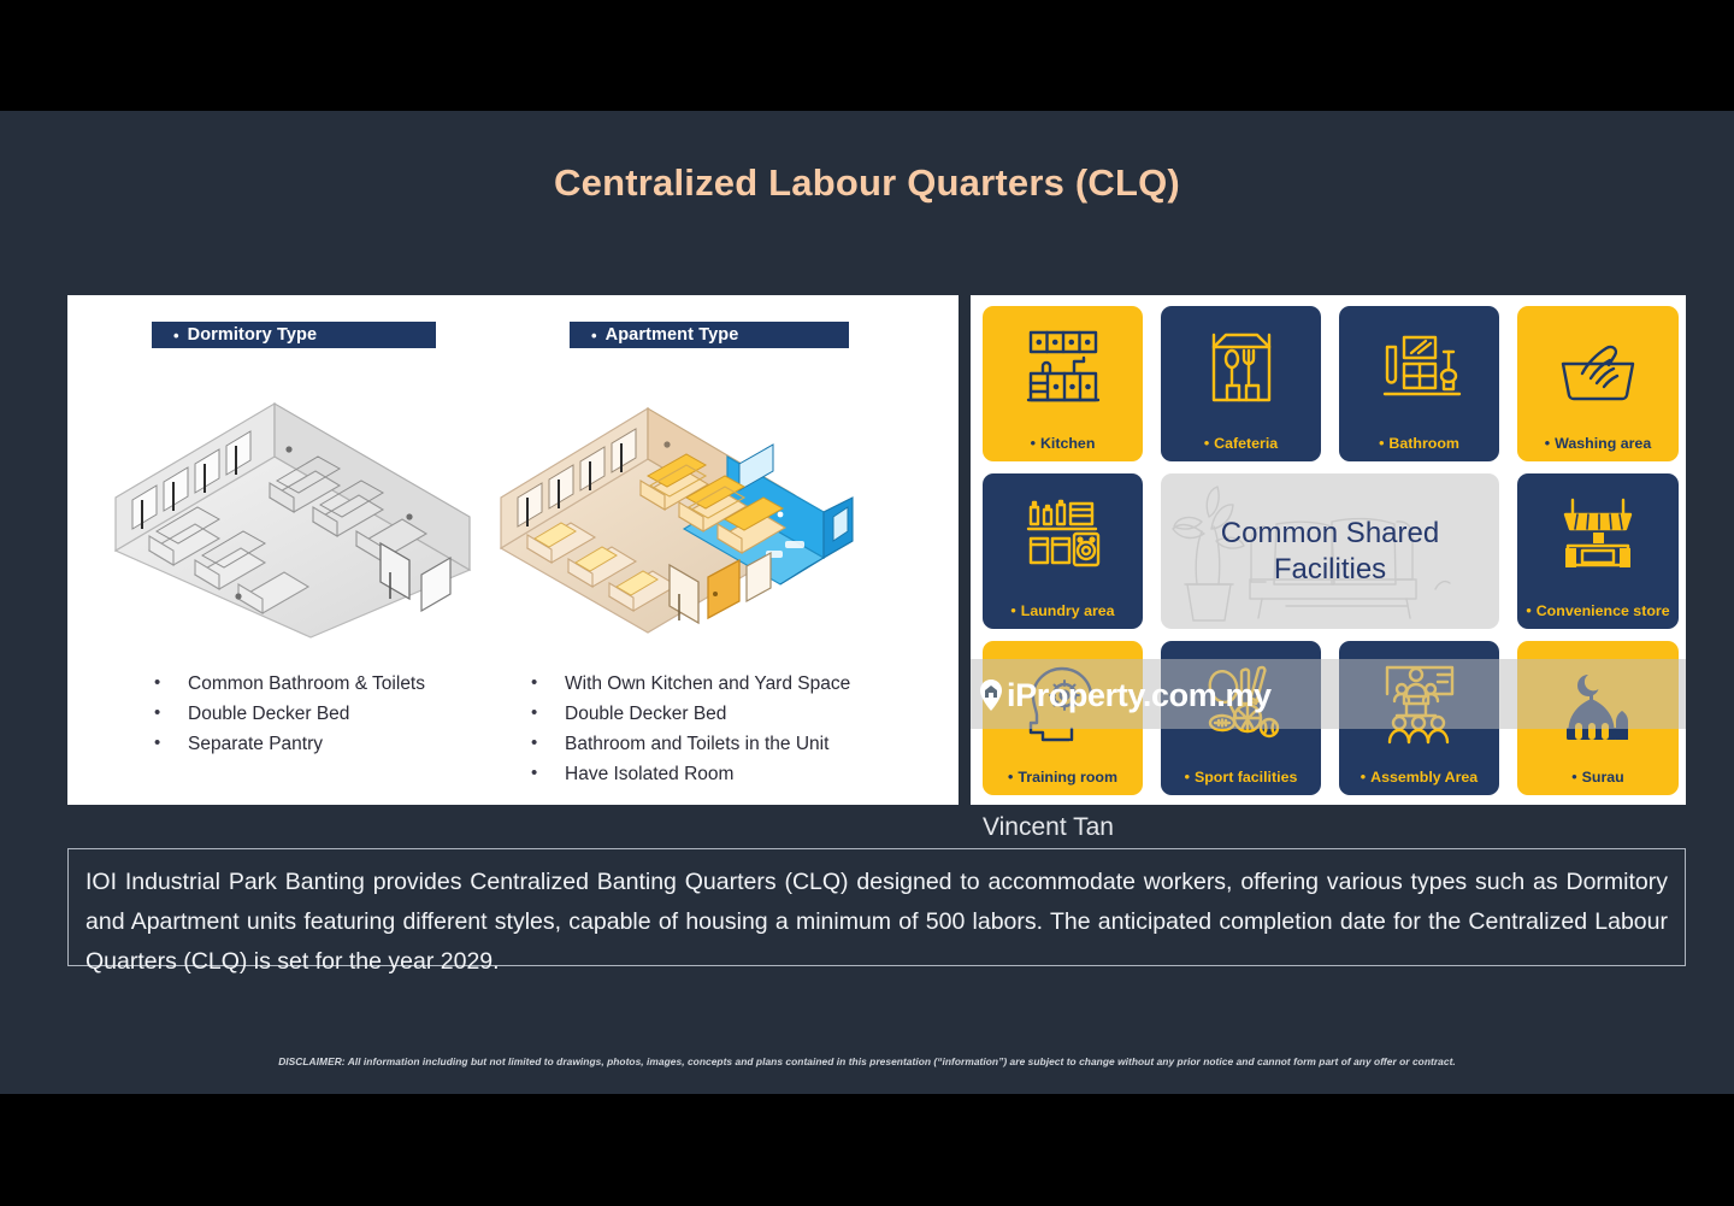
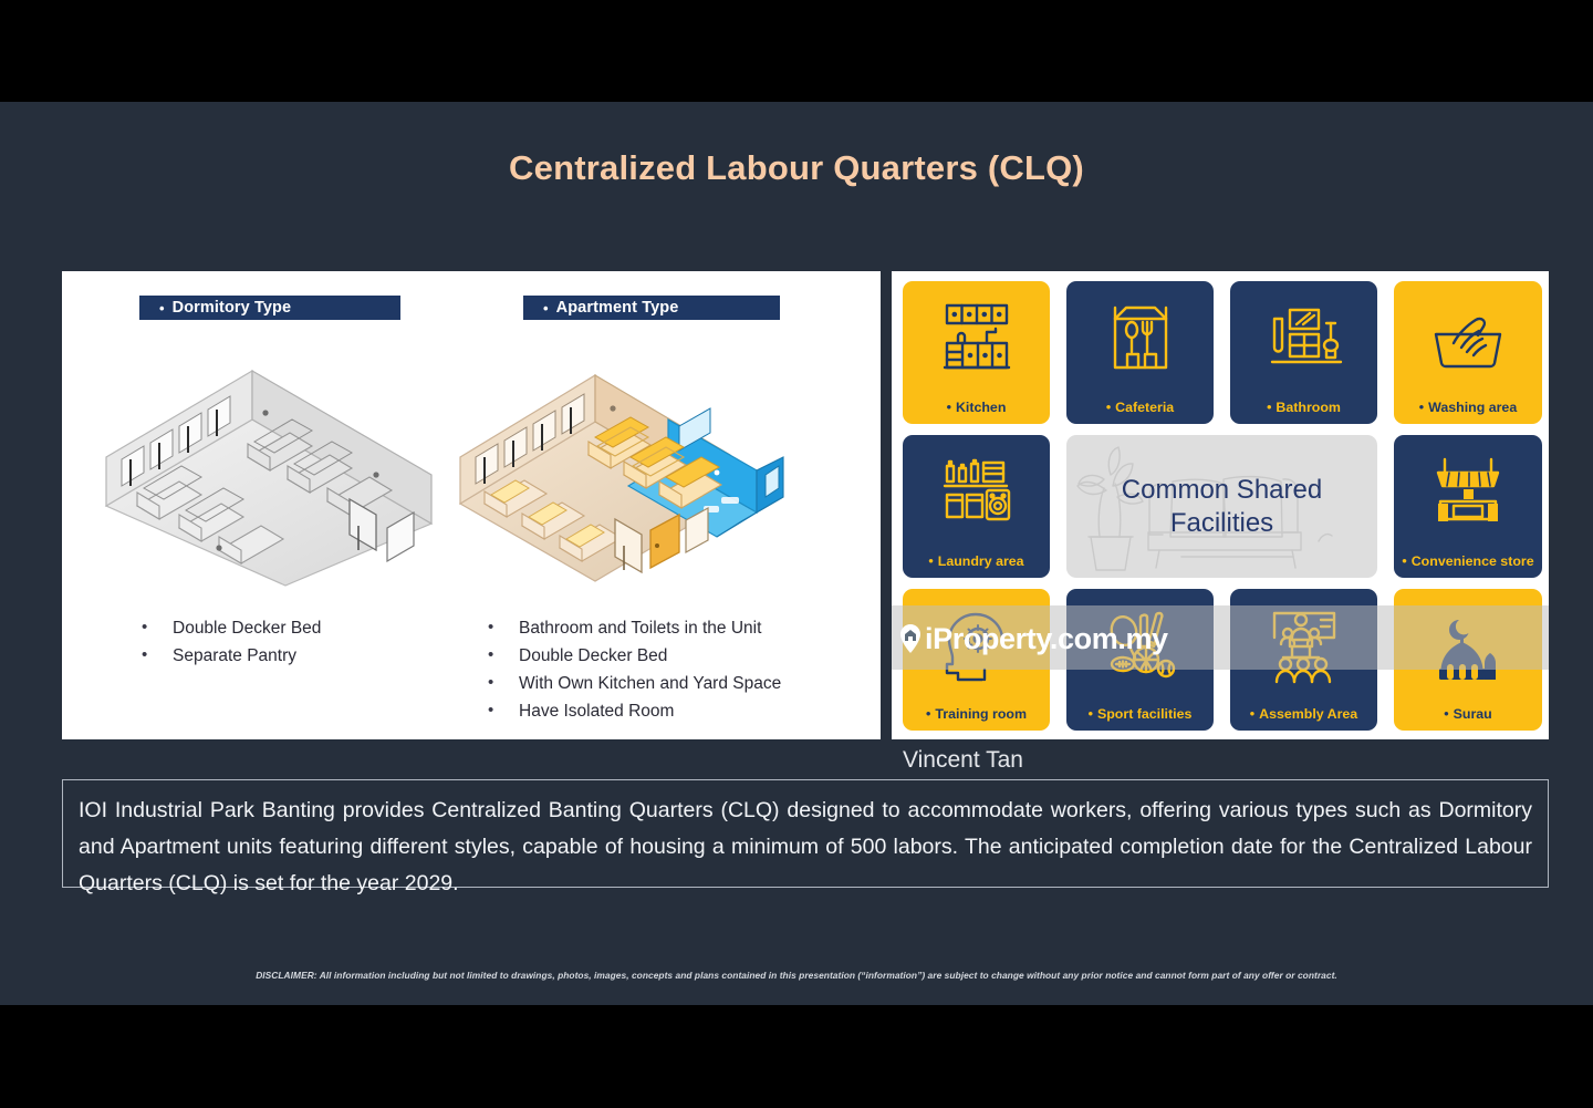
  Centralized Labour Quarters (CLQ)
  •
  Dormitory Type
  •
  Apartment Type
- Common Bathroom & Toilets
  Double Decker Bed
  Separate Pantry
- With Own Kitchen and Yard Space
+ Bathroom and Toilets in the Unit
  Double Decker Bed
- Bathroom and Toilets in the Unit
+ With Own Kitchen and Yard Space
  Have Isolated Room
  • Kitchen
  • Cafeteria
  • Bathroom
  • Washing area
  • Laundry area
  Common Shared
  Facilities
  • Convenience store
  • Training room
  • Sport facilities
  • Assembly Area
  • Surau
  iProperty.com.my
  Vincent Tan
  IOI Industrial Park Banting provides Centralized Banting Quarters (CLQ) designed to accommodate workers, offering various types such as Dormitory and Apartment units featuring different styles, capable of housing a minimum of 500 labors. The anticipated completion date for the Centralized Labour Quarters (CLQ) is set for the year 2029.
  DISCLAIMER: All information including but not limited to drawings, photos, images, concepts and plans contained in this presentation (“information”) are subject to change without any prior notice and cannot form part of any offer or contract.
